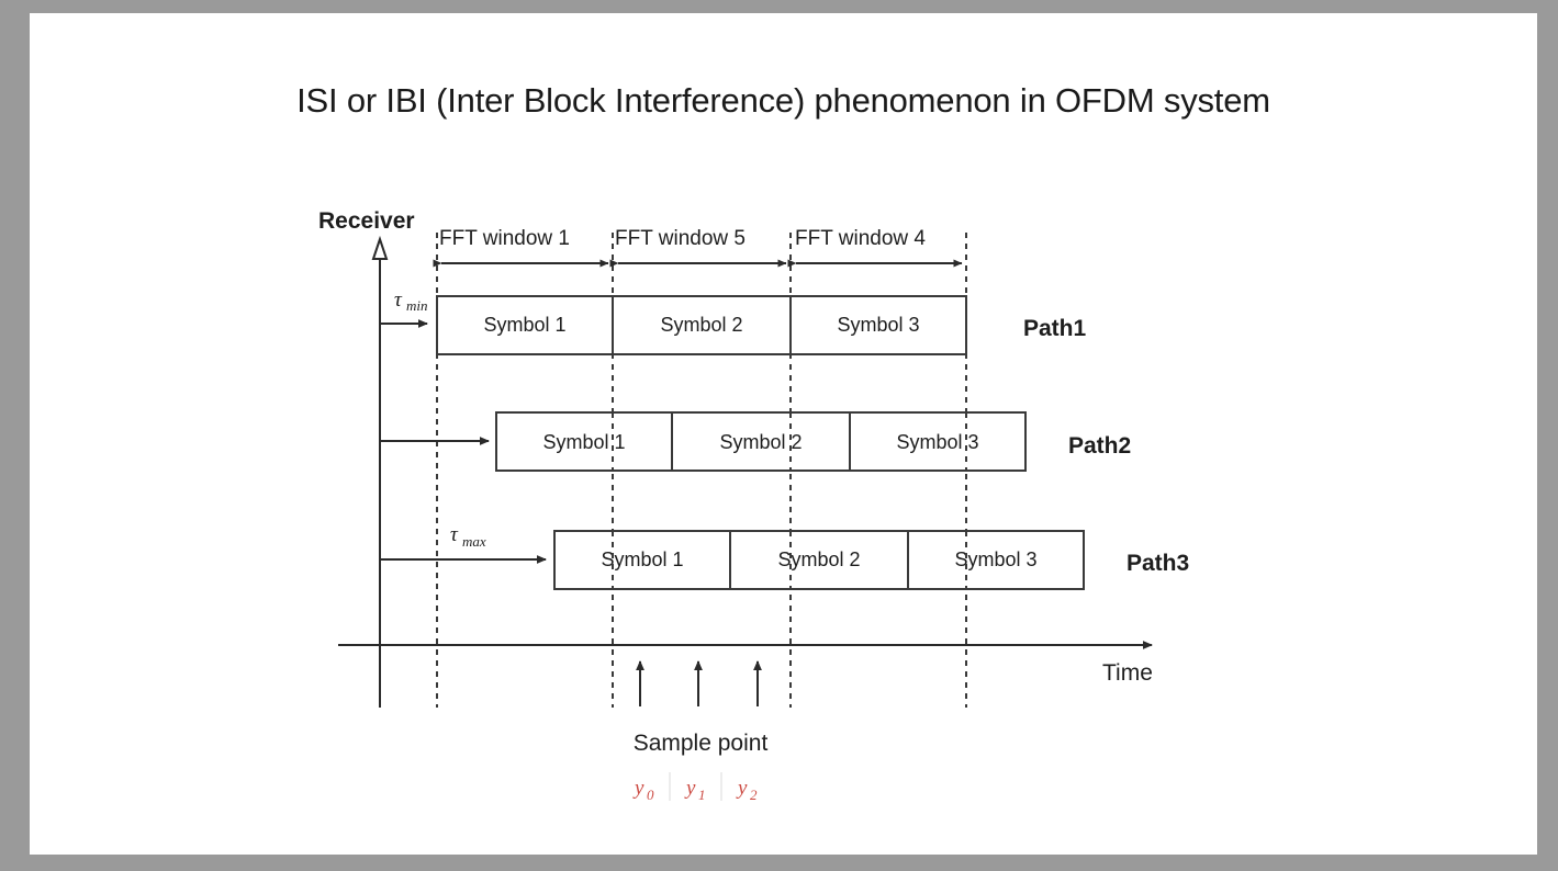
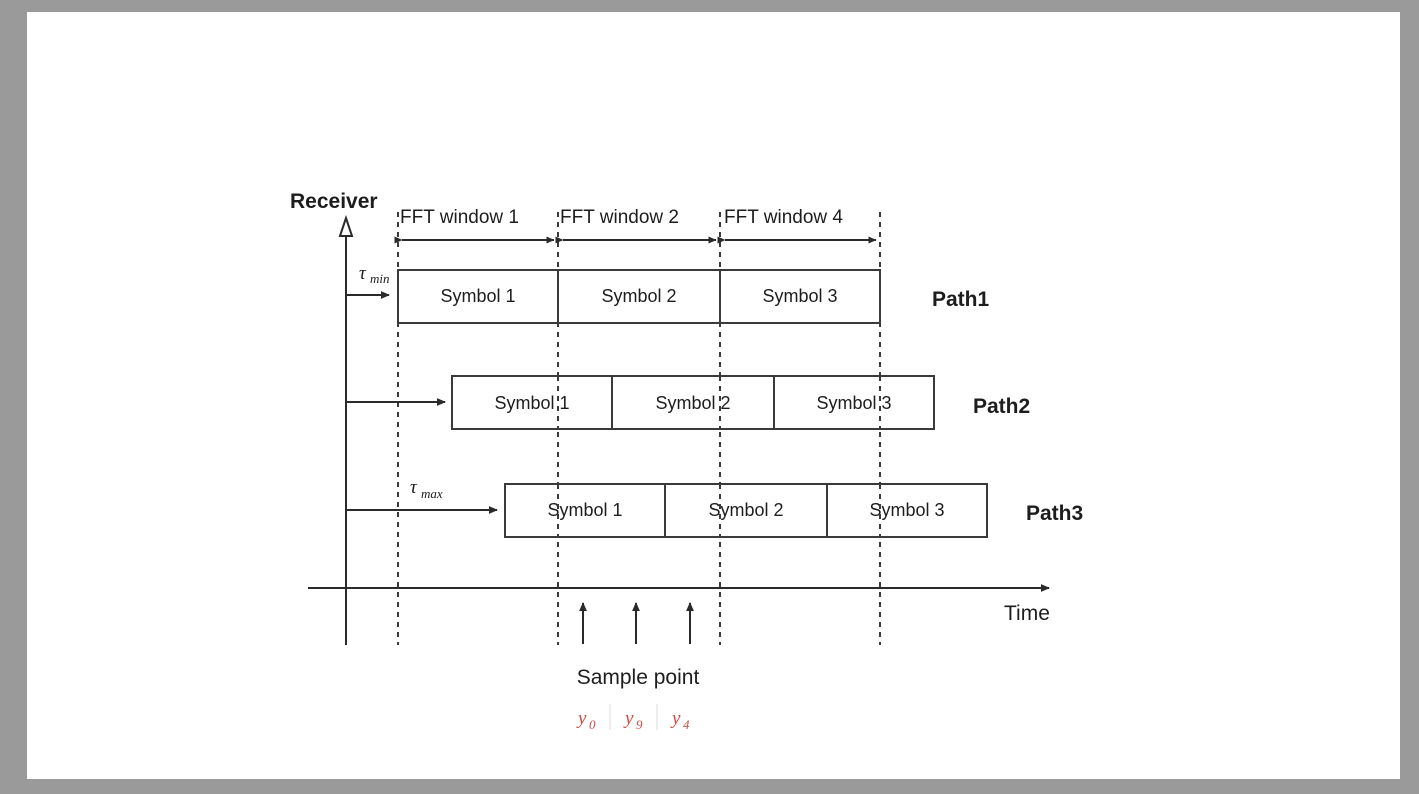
- ISI or IBI (Inter Block Interference) phenomenon in OFDM system
  Receiver
  FFT window 1
- FFT window 5
+ FFT window 2
  FFT window 4
  τ
  min
  Symbol 1
  Symbol 2
  Symbol 3
  Path1
  Symbol 1
  Symbol 2
  Symbol 3
  Path2
  τ
  max
  Symbol 1
  Symbol 2
  Symbol 3
  Path3
  Time
  Sample point
  y
  0
  y
- 1
+ 9
  y
- 2
+ 4
